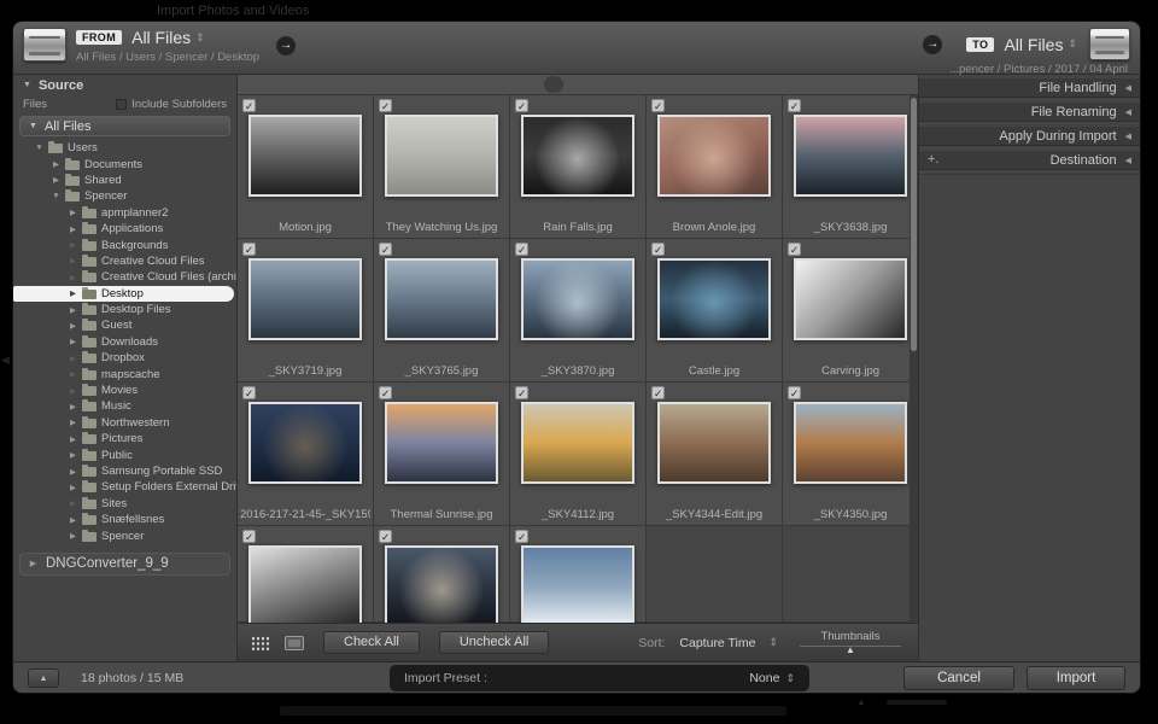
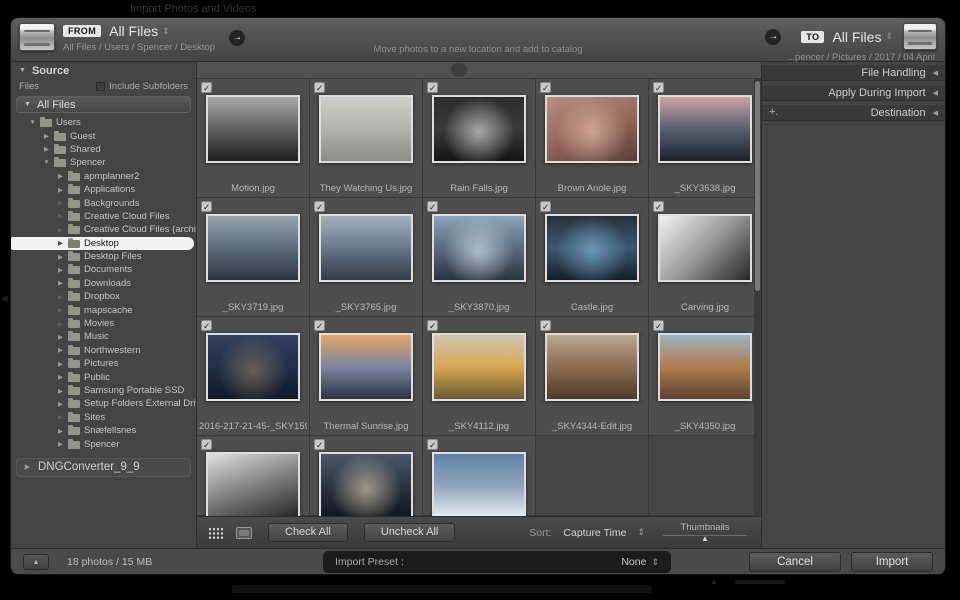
  Import Photos and Videos
  ◀
  ▲
  FROM
  All Files
  ⇕
  All Files / Users / Spencer / Desktop
  →
+ Move photos to a new location and add to catalog
  →
  TO
  All Files
  ⇕
  ...pencer / Pictures / 2017 / 04 April
  Source
  Files
  Include Subfolders
  All Files
  Users
- Documents
+ Guest
  Shared
  Spencer
  apmplanner2
  Applications
  Backgrounds
  Creative Cloud Files
  Creative Cloud Files (archi
  Desktop
  Desktop Files
- Guest
+ Documents
  Downloads
  Dropbox
  mapscache
  Movies
  Music
  Northwestern
  Pictures
  Public
  Samsung Portable SSD
  Setup Folders External Dri
  Sites
  Snæfellsnes
  Spencer
  DNGConverter_9_9
  ✓
  Motion.jpg
  ✓
  They Watching Us.jpg
  ✓
  Rain Falls.jpg
  ✓
  Brown Anole.jpg
  ✓
  _SKY3638.jpg
  ✓
  _SKY3719.jpg
  ✓
  _SKY3765.jpg
  ✓
  _SKY3870.jpg
  ✓
  Castle.jpg
  ✓
  Carving.jpg
  ✓
  2016-217-21-45-_SKY15
  ✓
  Thermal Sunrise.jpg
  ✓
  _SKY4112.jpg
  ✓
  _SKY4344-Edit.jpg
  ✓
  _SKY4350.jpg
  ✓
  ✓
  ✓
  Check All
  Uncheck All
  Sort:
  Capture Time
  ⇕
  Thumbnails
  ▲
  File Handling
- File Renaming
  Apply During Import
  +.
  Destination
  18 photos / 15 MB
  Import Preset :
  None
  ⇕
  Cancel
  Import
